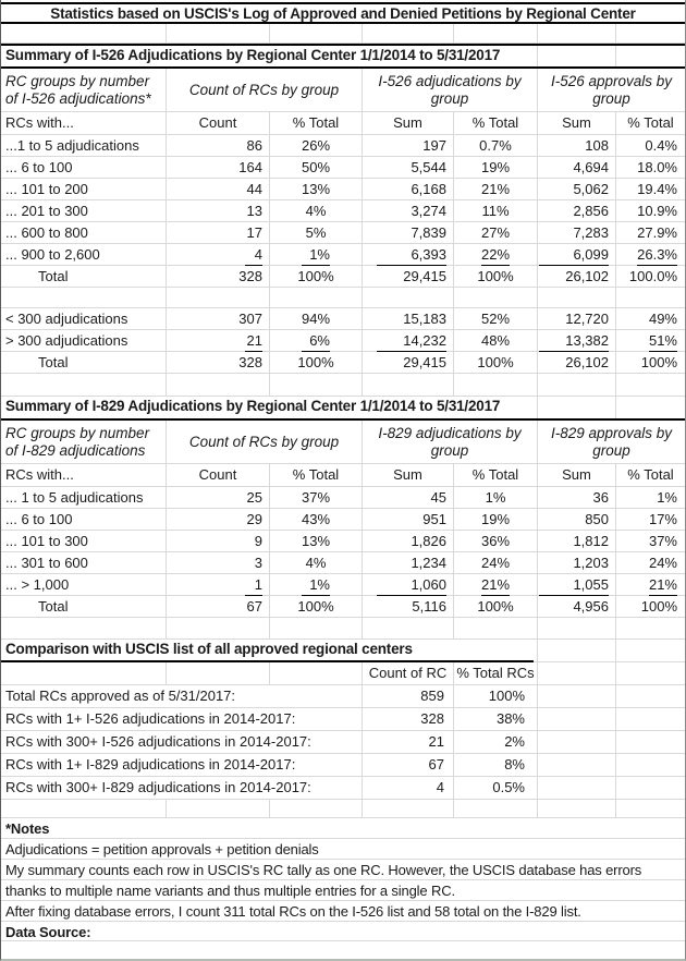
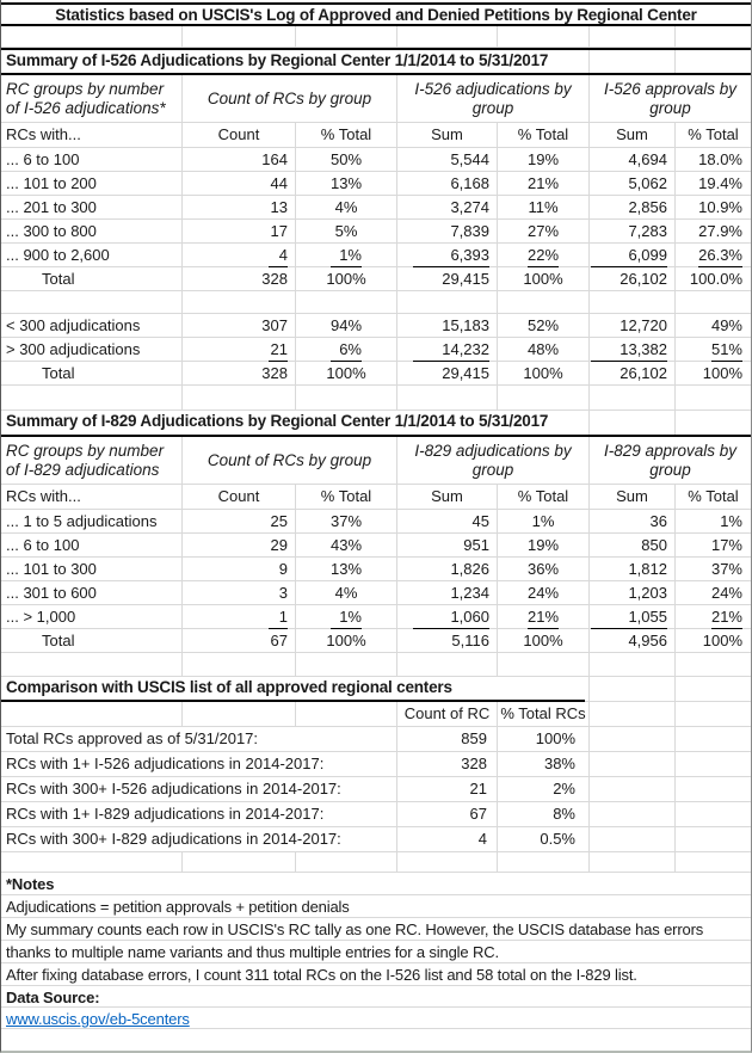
  Statistics based on USCIS's Log of Approved and Denied Petitions by Regional Center
  Summary of I-526 Adjudications by Regional Center 1/1/2014 to 5/31/2017
  RC groups by number of I-526 adjudications*
  Count of RCs by group
  I-526 adjudications by group
  I-526 approvals by group
  RCs with...
  Count
  % Total
  Sum
  % Total
  Sum
  % Total
- ...1 to 5 adjudications
- 86
- 26%
- 197
- 0.7%
- 108
- 0.4%
  ... 6 to 100
  164
  50%
  5,544
  19%
  4,694
  18.0%
  ... 101 to 200
  44
  13%
  6,168
  21%
  5,062
  19.4%
  ... 201 to 300
  13
  4%
  3,274
  11%
  2,856
  10.9%
- ... 600 to 800
+ ... 300 to 800
  17
  5%
  7,839
  27%
  7,283
  27.9%
  ... 900 to 2,600
  4
  1%
  6,393
  22%
  6,099
  26.3%
  Total
  328
  100%
  29,415
  100%
  26,102
  100.0%
  < 300 adjudications
  307
  94%
  15,183
  52%
  12,720
  49%
  > 300 adjudications
  21
  6%
  14,232
  48%
  13,382
  51%
  Total
  328
  100%
  29,415
  100%
  26,102
  100%
  Summary of I-829 Adjudications by Regional Center 1/1/2014 to 5/31/2017
  RC groups by number of I-829 adjudications
  Count of RCs by group
  I-829 adjudications by group
  I-829 approvals by group
  RCs with...
  Count
  % Total
  Sum
  % Total
  Sum
  % Total
  ... 1 to 5 adjudications
  25
  37%
  45
  1%
  36
  1%
  ... 6 to 100
  29
  43%
  951
  19%
  850
  17%
  ... 101 to 300
  9
  13%
  1,826
  36%
  1,812
  37%
  ... 301 to 600
  3
  4%
  1,234
  24%
  1,203
  24%
  ... > 1,000
  1
  1%
  1,060
  21%
  1,055
  21%
  Total
  67
  100%
  5,116
  100%
  4,956
  100%
  Comparison with USCIS list of all approved regional centers
  Count of RC
  % Total RCs
  Total RCs approved as of 5/31/2017:
  859
  100%
  RCs with 1+ I-526 adjudications in 2014-2017:
  328
  38%
  RCs with 300+ I-526 adjudications in 2014-2017:
  21
  2%
  RCs with 1+ I-829 adjudications in 2014-2017:
  67
  8%
  RCs with 300+ I-829 adjudications in 2014-2017:
  4
  0.5%
  *Notes
  Adjudications = petition approvals + petition denials
  My summary counts each row in USCIS's RC tally as one RC. However, the USCIS database has errors
  thanks to multiple name variants and thus multiple entries for a single RC.
  After fixing database errors, I count 311 total RCs on the I-526 list and 58 total on the I-829 list.
  Data Source:
+ www.uscis.gov/eb-5centers
